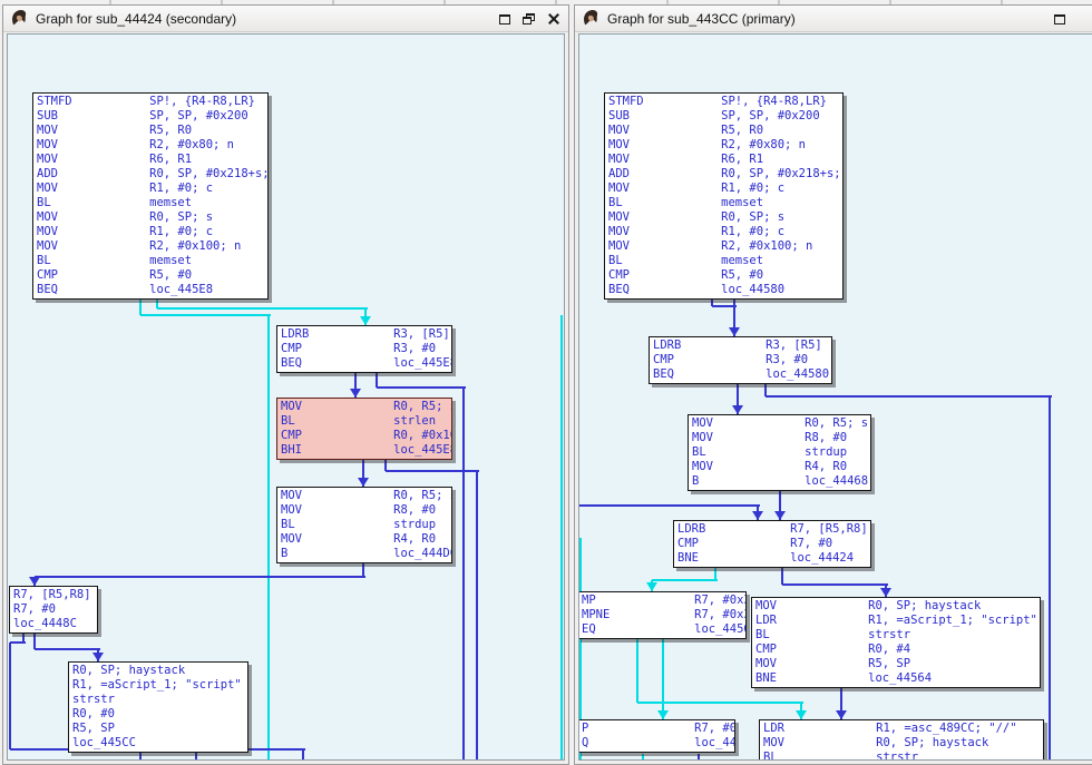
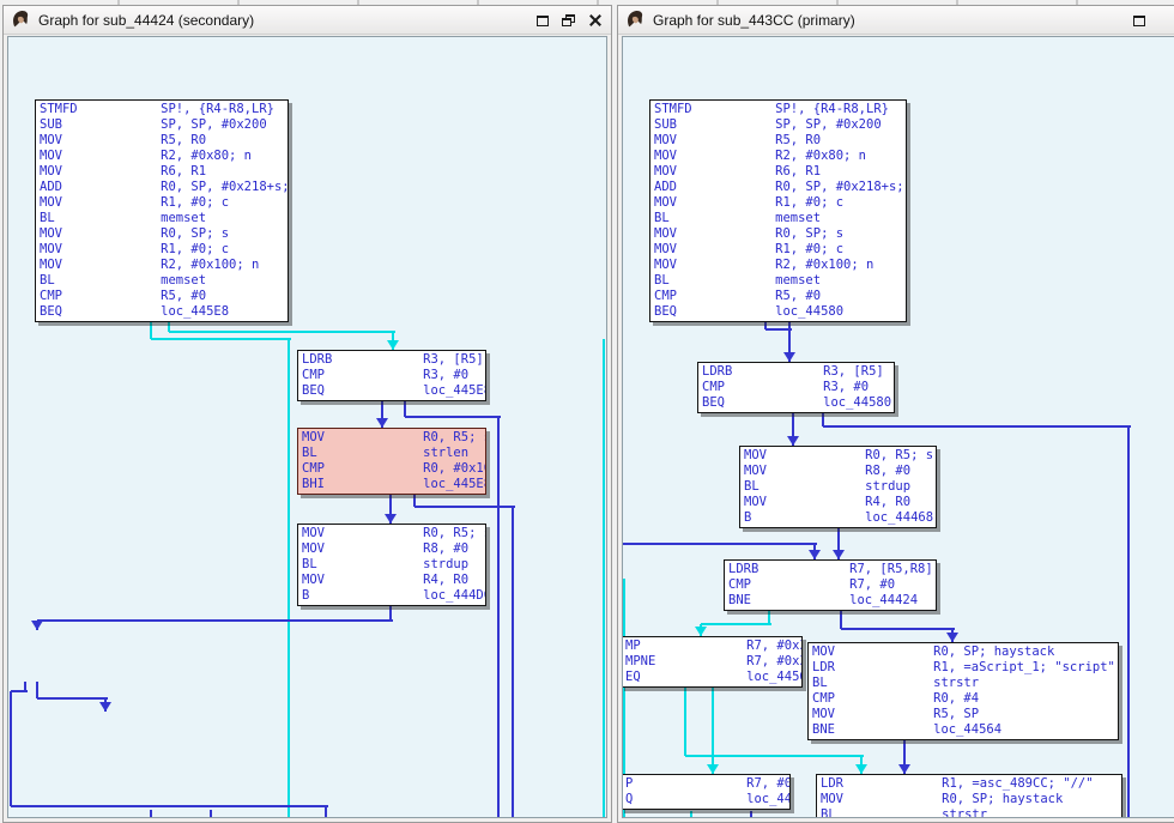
  Graph for sub_44424 (secondary)
  STMFD SP!, {R4-R8,LR}
  SUB SP, SP, #0x200
  MOV R5, R0
  MOV R2, #0x80; n
  MOV R6, R1
  ADD R0, SP, #0x218+s;
  MOV R1, #0; c
  BL memset
  MOV R0, SP; s
  MOV R1, #0; c
  MOV R2, #0x100; n
  BL memset
  CMP R5, #0
  BEQ loc_445E8
  LDRB R3, [R5]
  CMP R3, #0
  BEQ loc_445E
  MOV R0, R5;
  BL strlen
  CMP R0, #0x1
  BHI loc_445E
  MOV R0, R5;
  MOV R8, #0
  BL strdup
  MOV R4, R0
  B loc_444D
- R7, [R5,R8]
- R7, #0
- loc_4448C
- R0, SP; haystack
- R1, =aScript_1; "script"
- strstr
- R0, #0
- R5, SP
- loc_445CC
  Graph for sub_443CC (primary)
  STMFD SP!, {R4-R8,LR}
  SUB SP, SP, #0x200
  MOV R5, R0
  MOV R2, #0x80; n
  MOV R6, R1
  ADD R0, SP, #0x218+s;
  MOV R1, #0; c
  BL memset
  MOV R0, SP; s
  MOV R1, #0; c
  MOV R2, #0x100; n
  BL memset
  CMP R5, #0
  BEQ loc_44580
  LDRB R3, [R5]
  CMP R3, #0
  BEQ loc_44580
  MOV R0, R5; s
  MOV R8, #0
  BL strdup
  MOV R4, R0
  B loc_44468
  LDRB R7, [R5,R8]
  CMP R7, #0
  BNE loc_44424
  MP R7, #0x
  MPNE R7, #0x
  EQ loc_445
  MOV R0, SP; haystack
  LDR R1, =aScript_1; "script"
  BL strstr
  CMP R0, #4
  MOV R5, SP
  BNE loc_44564
  Q loc_44
  LDR R1, =asc_489CC; "//"
  MOV R0, SP; haystack
  BL strstr
